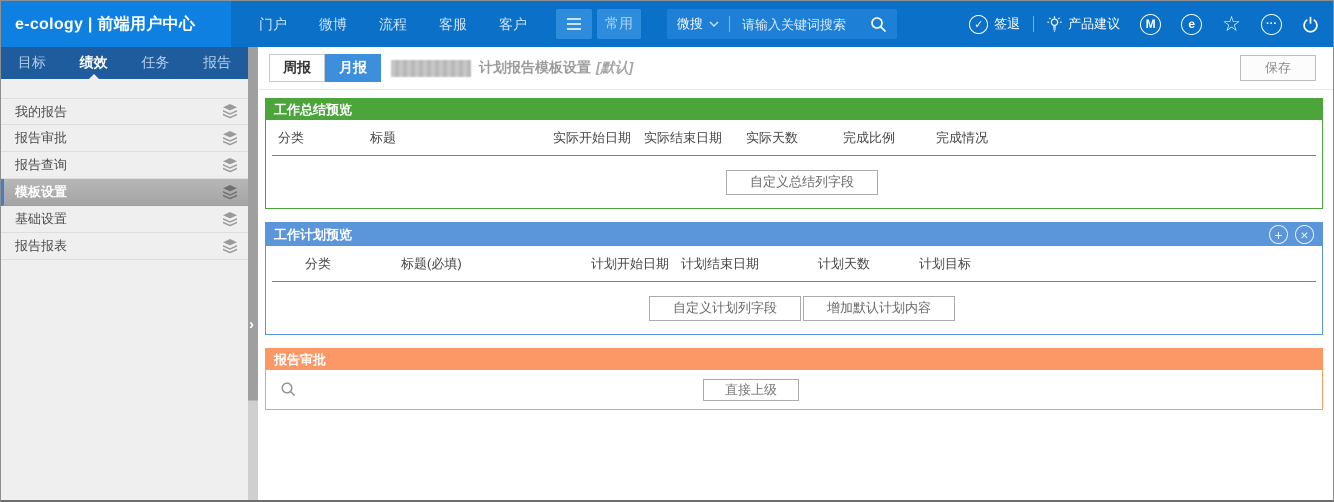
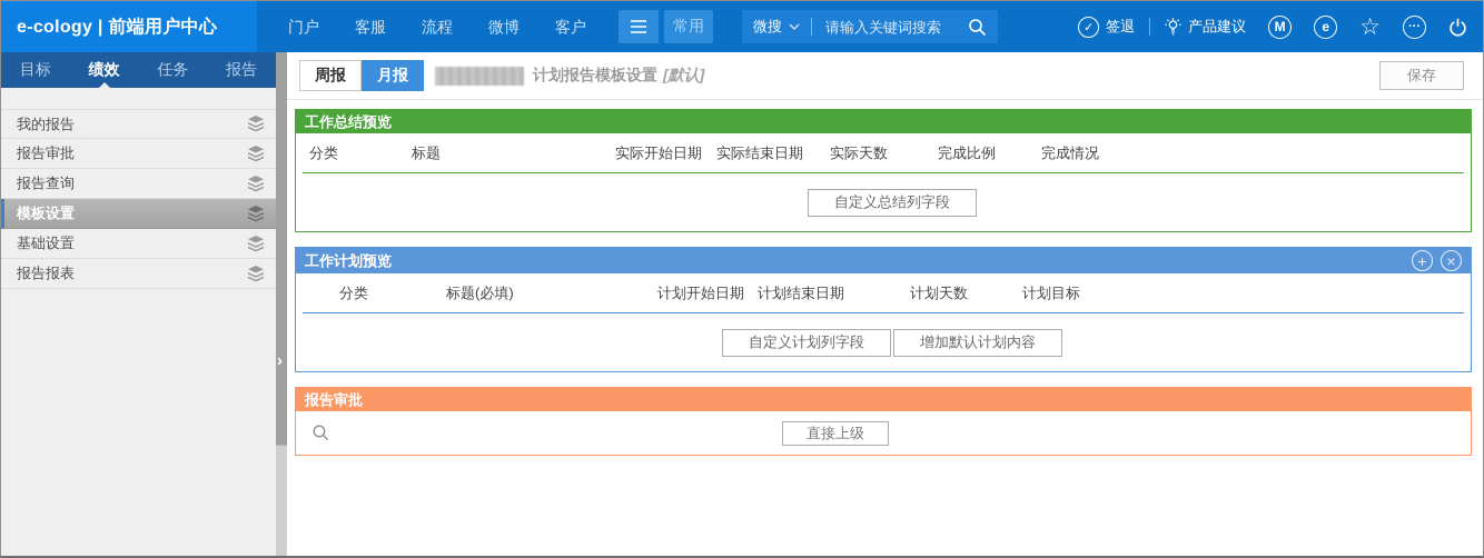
  e-cology | 前端用户中心
  门户
- 微博
+ 客服
  流程
- 客服
+ 微博
  客户
  常用
  微搜
  请输入关键词搜索
  ✓
  签退
  产品建议
  M
  e
  ☆
  ···
  目标
  绩效
  任务
  报告
  我的报告
  报告审批
  报告查询
  模板设置
  基础设置
  报告报表
  ›
  周报
  月报
  计划报告模板设置
  [默认]
  保存
  工作总结预览
  分类
  标题
  实际开始日期
  实际结束日期
  实际天数
  完成比例
  完成情况
  自定义总结列字段
  工作计划预览
  +
  ×
  分类
  标题(必填)
  计划开始日期
  计划结束日期
  计划天数
  计划目标
  自定义计划列字段
  增加默认计划内容
  报告审批
  直接上级
